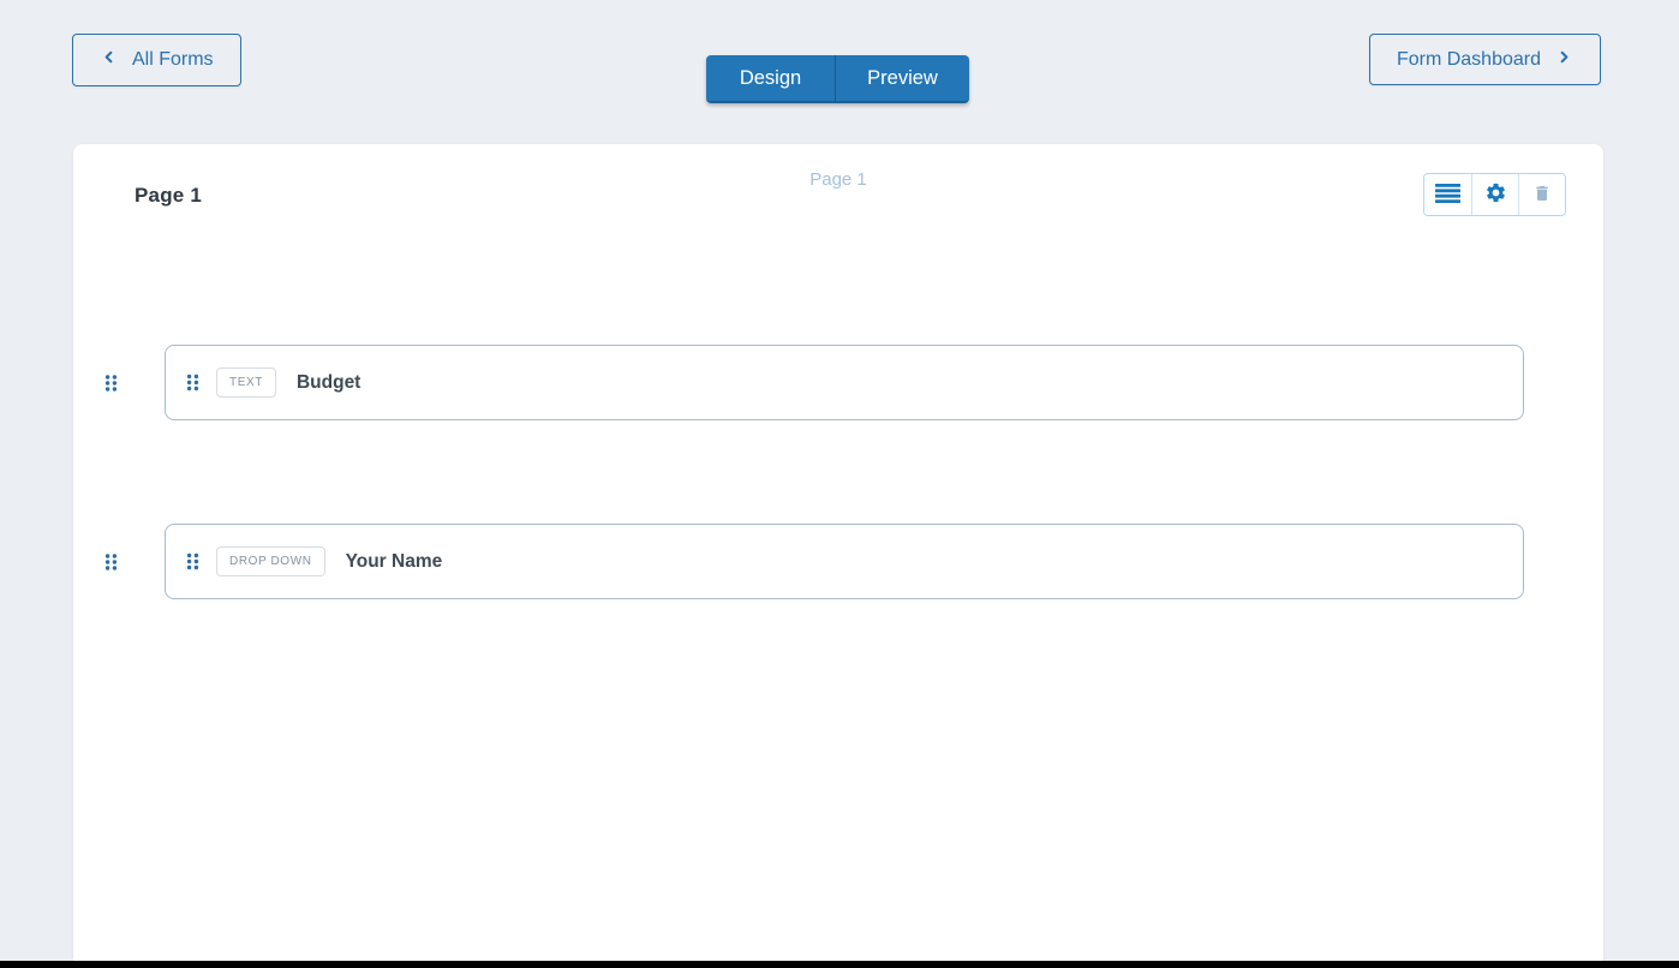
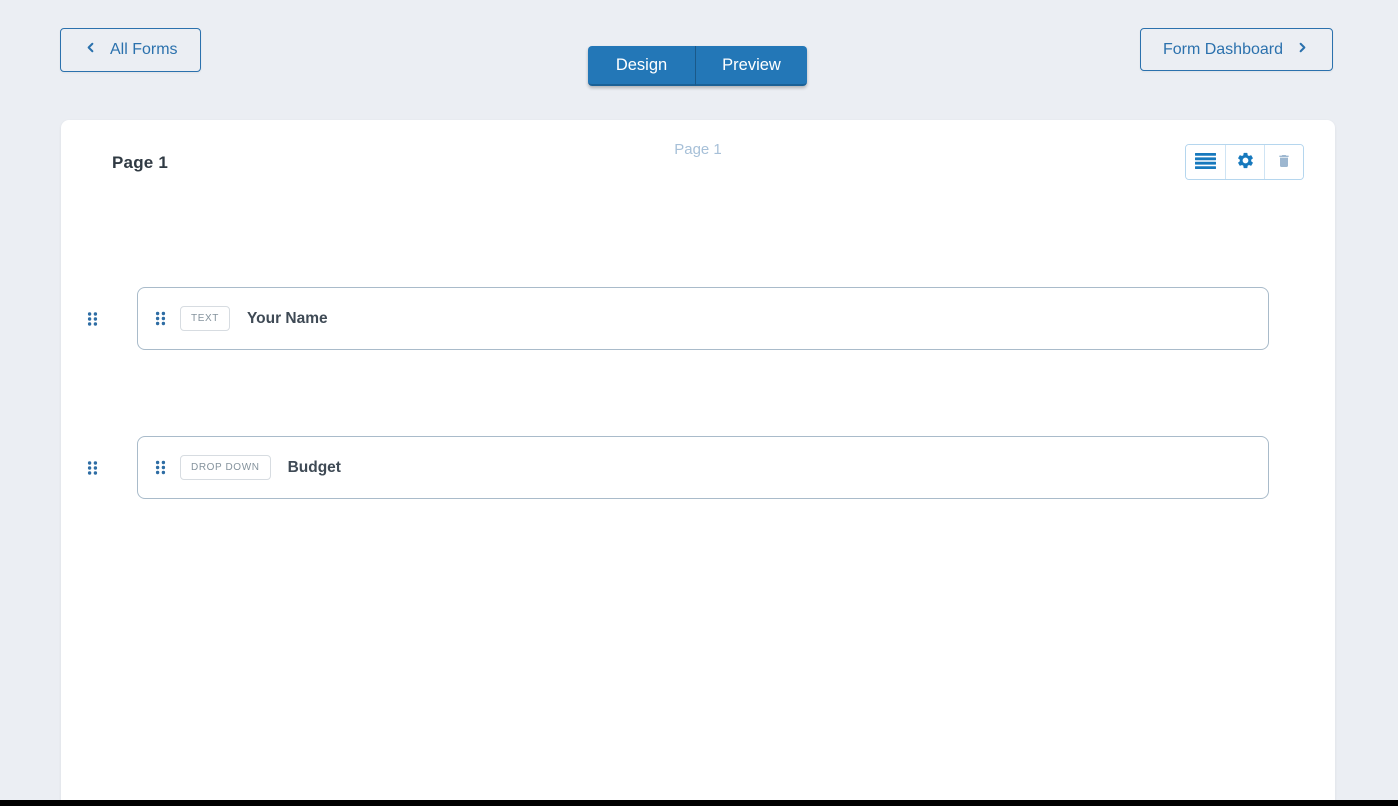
  All Forms
  Design
  Preview
  Form Dashboard
  Page 1
  Page 1
  TEXT
- Budget
+ Your Name
  DROP DOWN
- Your Name
+ Budget
